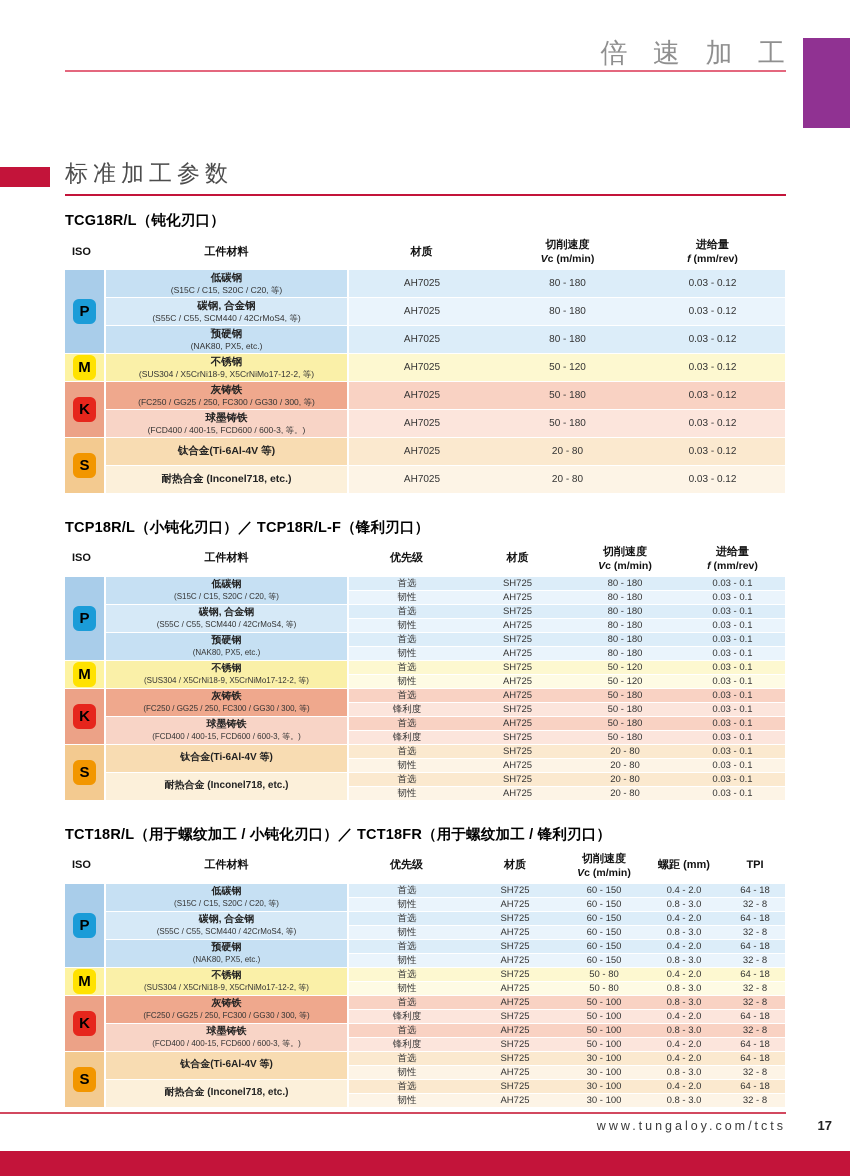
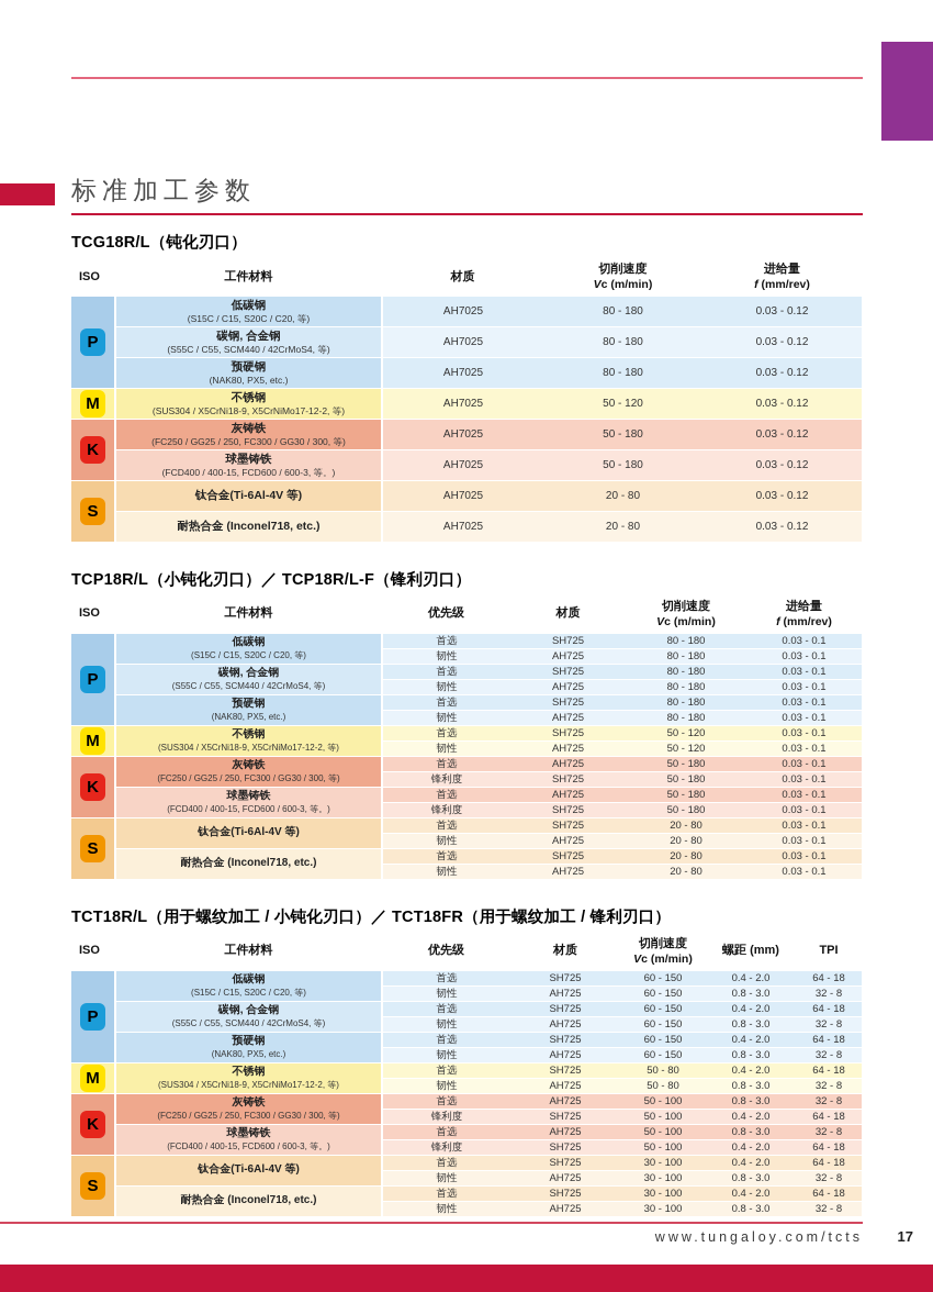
- 倍 速 加 工
  标准加工参数
  TCG18R/L（钝化刃口）
  ISO	工件材料	材质	切削速度Vc (m/min)	进给量f (mm/rev)
  P	低碳钢(S15C / C15, S20C / C20, 等)	AH7025	80 - 180	0.03 - 0.12
  碳钢, 合金钢(S55C / C55, SCM440 / 42CrMoS4, 等)	AH7025	80 - 180	0.03 - 0.12
  预硬钢(NAK80, PX5, etc.)	AH7025	80 - 180	0.03 - 0.12
  M	不锈钢(SUS304 / X5CrNi18-9, X5CrNiMo17-12-2, 等)	AH7025	50 - 120	0.03 - 0.12
  K	灰铸铁(FC250 / GG25 / 250, FC300 / GG30 / 300, 等)	AH7025	50 - 180	0.03 - 0.12
  球墨铸铁(FCD400 / 400-15, FCD600 / 600-3, 等。)	AH7025	50 - 180	0.03 - 0.12
  S	钛合金(Ti-6Al-4V 等)	AH7025	20 - 80	0.03 - 0.12
  耐热合金 (Inconel718, etc.)	AH7025	20 - 80	0.03 - 0.12
  TCP18R/L（小钝化刃口）／ TCP18R/L-F（锋利刃口）
  ISO	工件材料	优先级	材质	切削速度Vc (m/min)	进给量f (mm/rev)
  P	低碳钢(S15C / C15, S20C / C20, 等)	首选	SH725	80 - 180	0.03 - 0.1
  韧性	AH725	80 - 180	0.03 - 0.1
  碳钢, 合金钢(S55C / C55, SCM440 / 42CrMoS4, 等)	首选	SH725	80 - 180	0.03 - 0.1
  韧性	AH725	80 - 180	0.03 - 0.1
  预硬钢(NAK80, PX5, etc.)	首选	SH725	80 - 180	0.03 - 0.1
  韧性	AH725	80 - 180	0.03 - 0.1
  M	不锈钢(SUS304 / X5CrNi18-9, X5CrNiMo17-12-2, 等)	首选	SH725	50 - 120	0.03 - 0.1
  韧性	AH725	50 - 120	0.03 - 0.1
  K	灰铸铁(FC250 / GG25 / 250, FC300 / GG30 / 300, 等)	首选	AH725	50 - 180	0.03 - 0.1
  锋利度	SH725	50 - 180	0.03 - 0.1
  球墨铸铁(FCD400 / 400-15, FCD600 / 600-3, 等。)	首选	AH725	50 - 180	0.03 - 0.1
  锋利度	SH725	50 - 180	0.03 - 0.1
  S	钛合金(Ti-6Al-4V 等)	首选	SH725	20 - 80	0.03 - 0.1
  韧性	AH725	20 - 80	0.03 - 0.1
  耐热合金 (Inconel718, etc.)	首选	SH725	20 - 80	0.03 - 0.1
  韧性	AH725	20 - 80	0.03 - 0.1
  TCT18R/L（用于螺纹加工 / 小钝化刃口）／ TCT18FR（用于螺纹加工 / 锋利刃口）
  ISO	工件材料	优先级	材质	切削速度Vc (m/min)	螺距 (mm)	TPI
  P	低碳钢(S15C / C15, S20C / C20, 等)	首选	SH725	60 - 150	0.4 - 2.0	64 - 18
  韧性	AH725	60 - 150	0.8 - 3.0	32 - 8
  碳钢, 合金钢(S55C / C55, SCM440 / 42CrMoS4, 等)	首选	SH725	60 - 150	0.4 - 2.0	64 - 18
  韧性	AH725	60 - 150	0.8 - 3.0	32 - 8
  预硬钢(NAK80, PX5, etc.)	首选	SH725	60 - 150	0.4 - 2.0	64 - 18
  韧性	AH725	60 - 150	0.8 - 3.0	32 - 8
  M	不锈钢(SUS304 / X5CrNi18-9, X5CrNiMo17-12-2, 等)	首选	SH725	50 - 80	0.4 - 2.0	64 - 18
  韧性	AH725	50 - 80	0.8 - 3.0	32 - 8
  K	灰铸铁(FC250 / GG25 / 250, FC300 / GG30 / 300, 等)	首选	AH725	50 - 100	0.8 - 3.0	32 - 8
  锋利度	SH725	50 - 100	0.4 - 2.0	64 - 18
  球墨铸铁(FCD400 / 400-15, FCD600 / 600-3, 等。)	首选	AH725	50 - 100	0.8 - 3.0	32 - 8
  锋利度	SH725	50 - 100	0.4 - 2.0	64 - 18
  S	钛合金(Ti-6Al-4V 等)	首选	SH725	30 - 100	0.4 - 2.0	64 - 18
  韧性	AH725	30 - 100	0.8 - 3.0	32 - 8
  耐热合金 (Inconel718, etc.)	首选	SH725	30 - 100	0.4 - 2.0	64 - 18
  韧性	AH725	30 - 100	0.8 - 3.0	32 - 8
  www.tungaloy.com/tcts
  17
